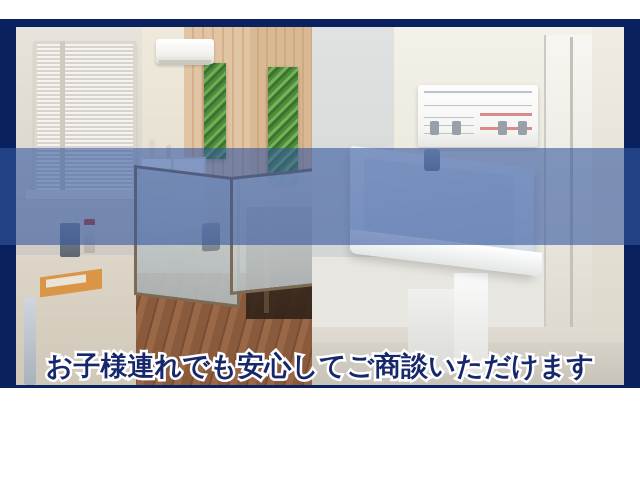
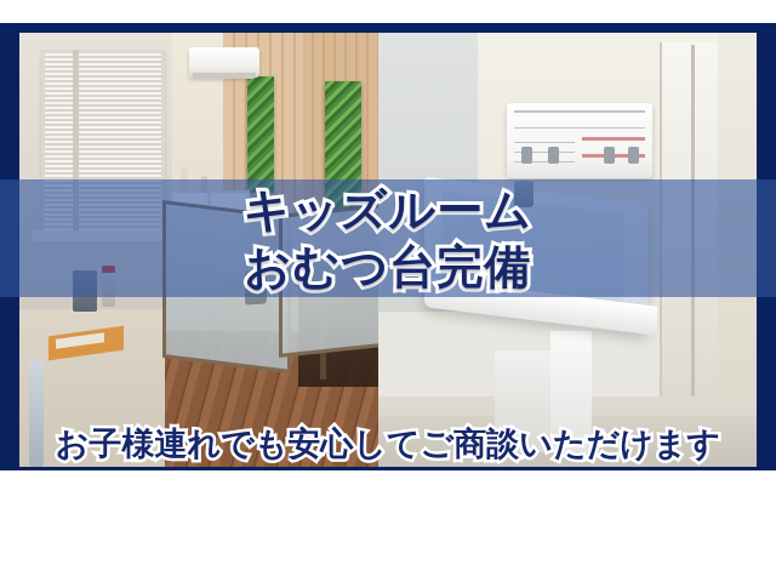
+ キッズルーム
+ おむつ台完備
  お子様連れでも安心してご商談いただけます
